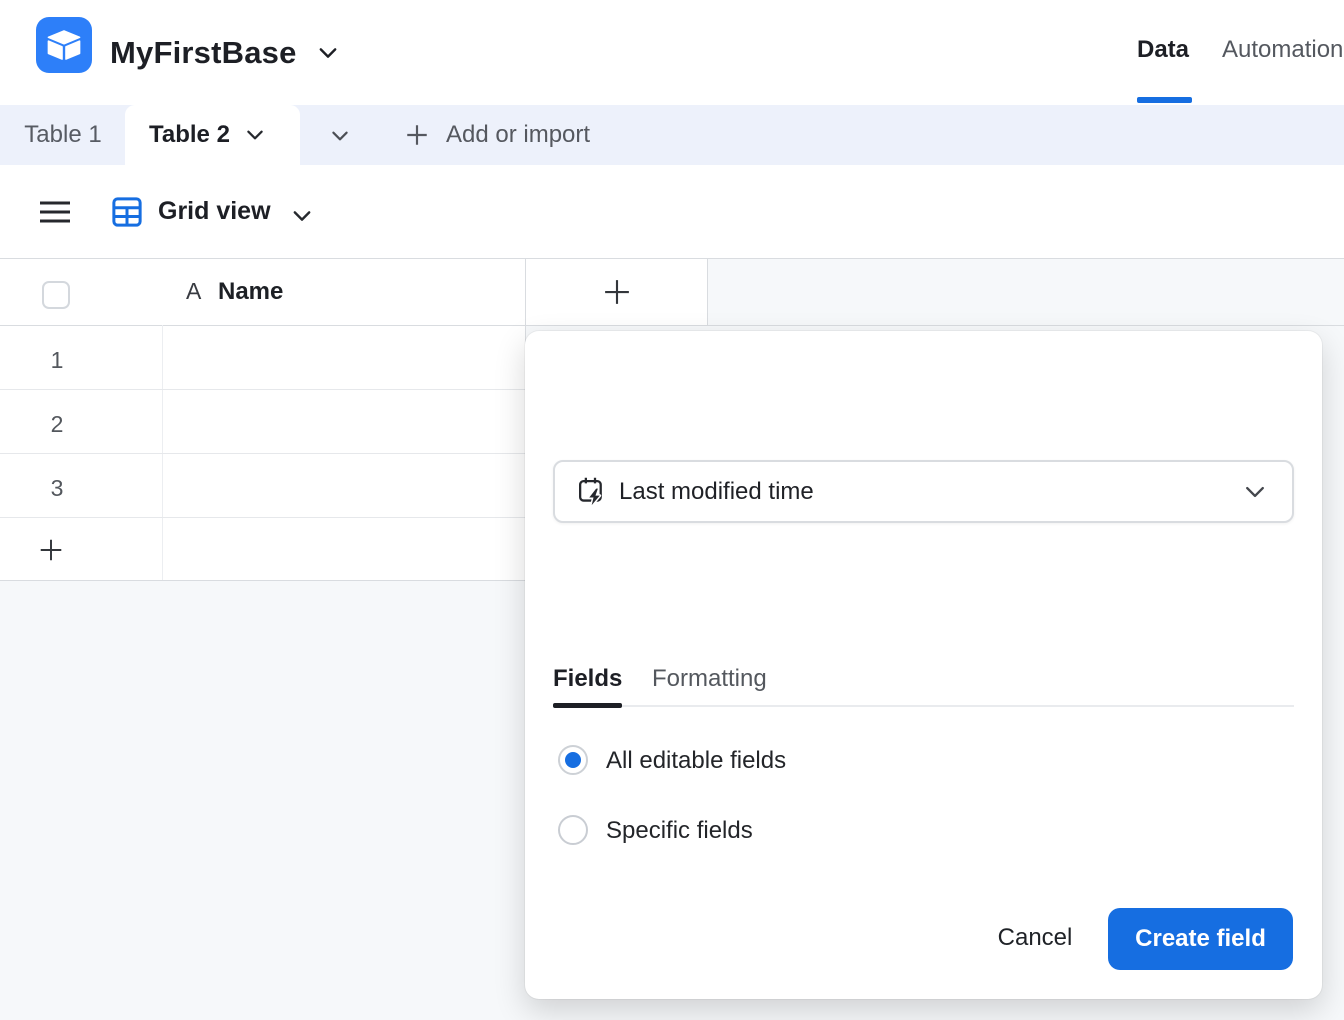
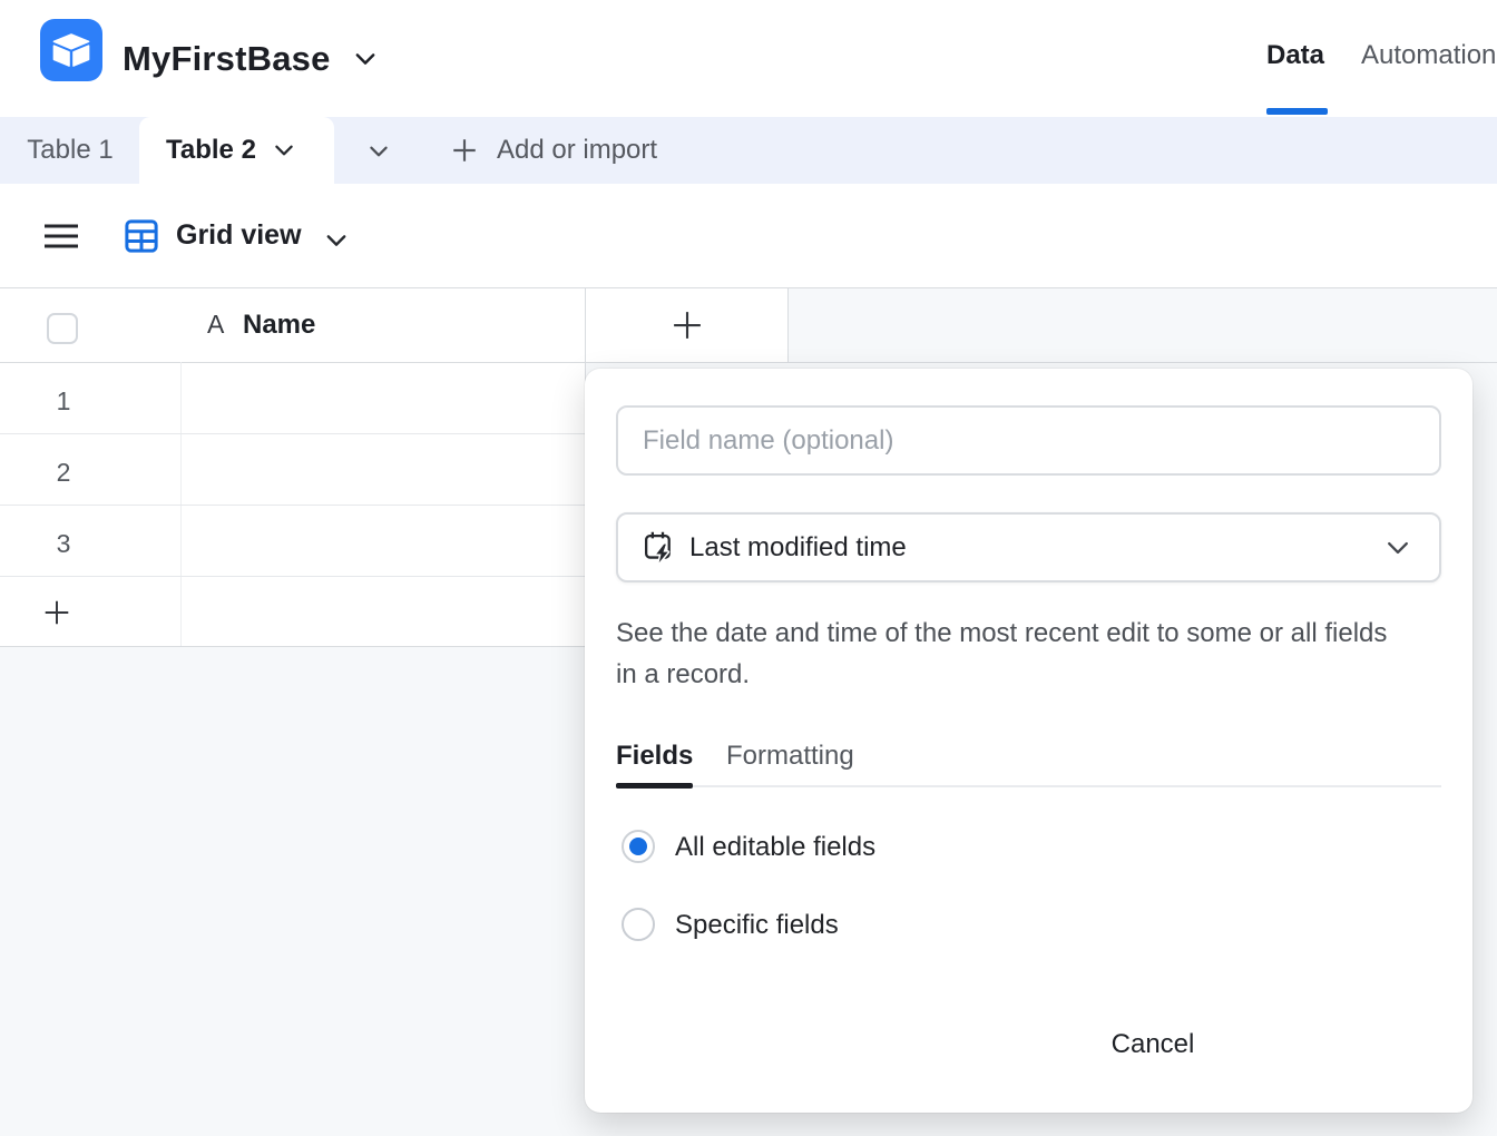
  MyFirstBase
  Data
  Automation
  Table 1
  Table 2
  Add or import
  Grid view
  A
  Name
  1
  2
  3
+ Field name (optional)
  Last modified time
+ See the date and time of the most recent edit to some or all fields in a record.
  Fields
  Formatting
  All editable fields
  Specific fields
  Cancel
- Create field
